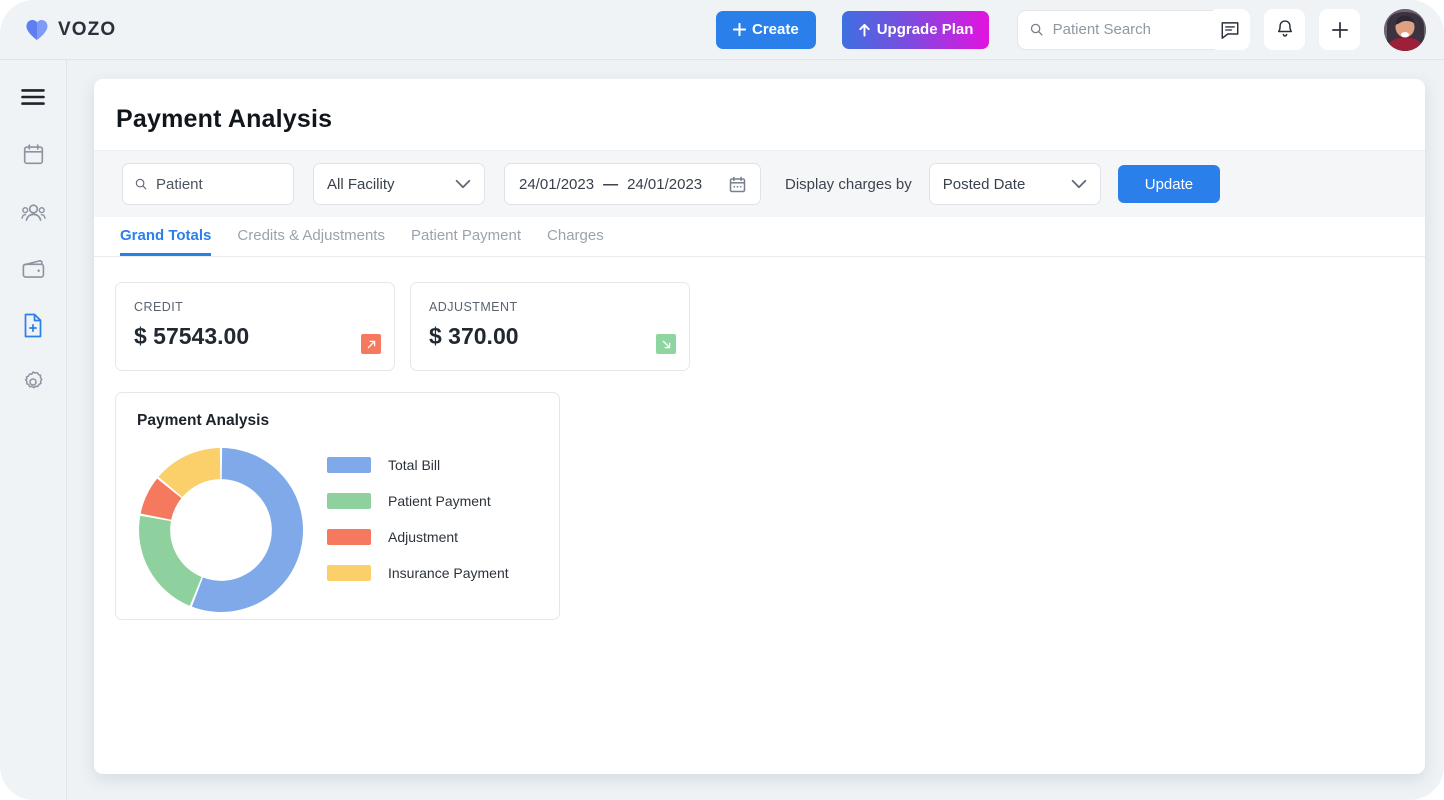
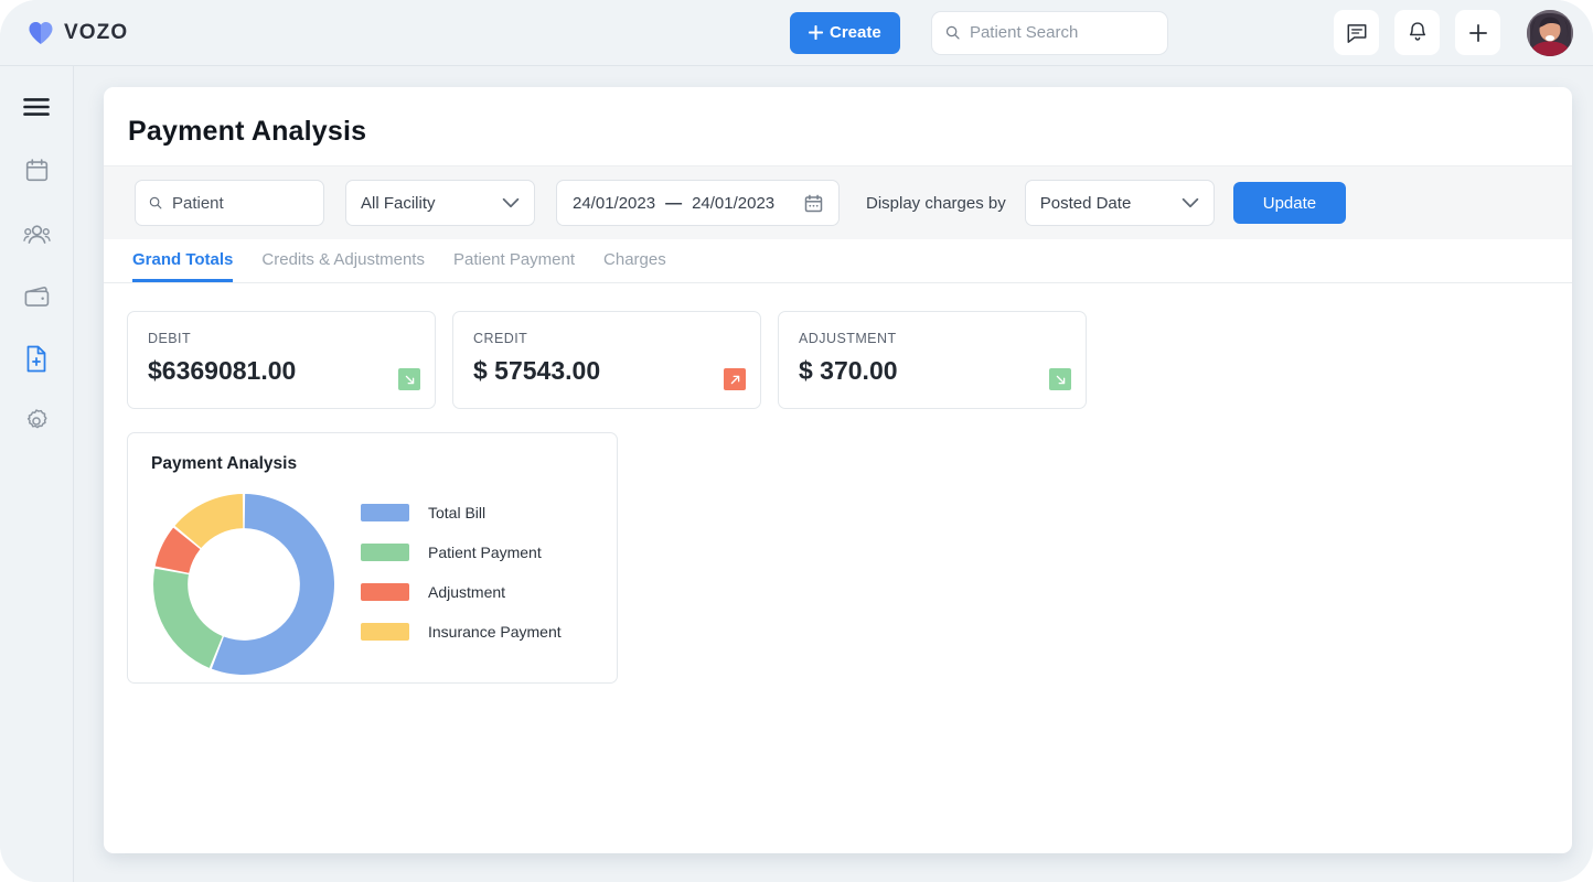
  VOZO
  Create
- Upgrade Plan
  Patient Search
  Payment Analysis
  Patient
  All Facility
  24/01/2023
  —
  24/01/2023
  Display charges by
  Posted Date
  Update
  Grand Totals
  Credits & Adjustments
  Patient Payment
  Charges
+ DEBIT
+ $6369081.00
  CREDIT
  $ 57543.00
  ADJUSTMENT
  $ 370.00
  Payment Analysis
  Total Bill
  Patient Payment
  Adjustment
  Insurance Payment
